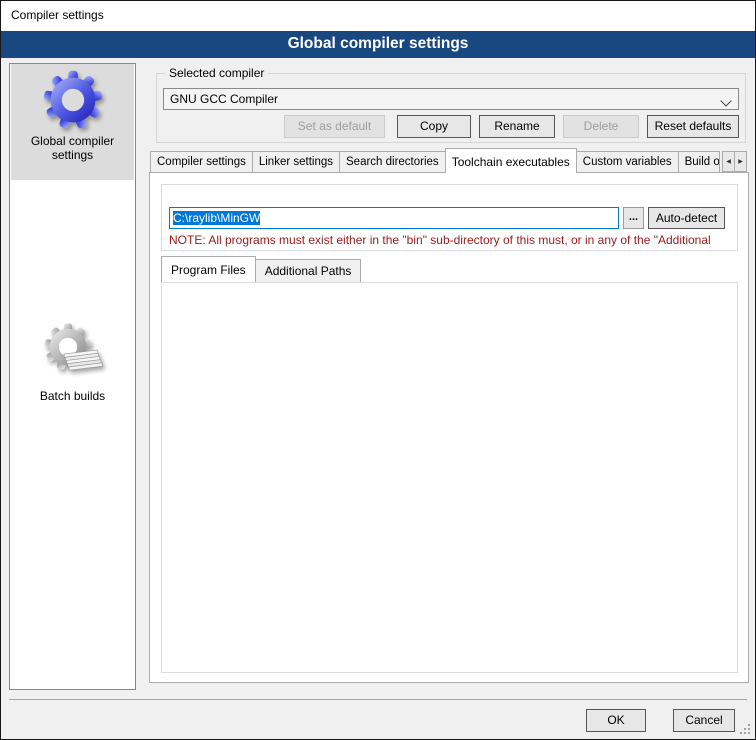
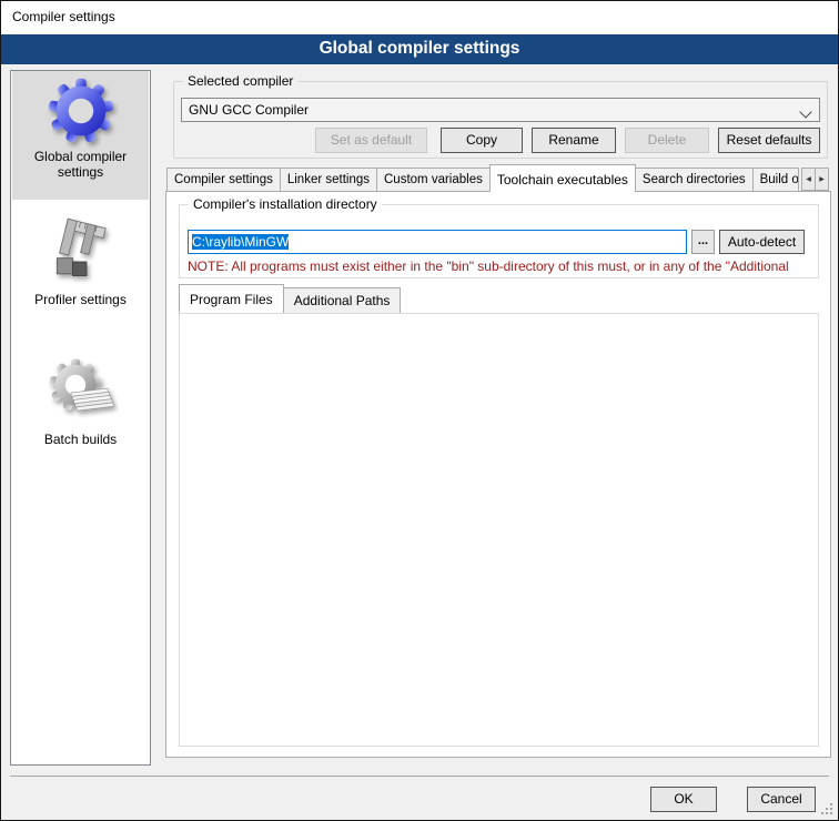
  Compiler settings
  Global compiler settings
  Global compiler settings
+ Profiler settings
  Batch builds
  Selected compiler
  GNU GCC Compiler
  Set as default
  Copy
  Rename
  Delete
  Reset defaults
  Compiler settings
  Linker settings
- Search directories
+ Custom variables
  Toolchain executables
- Custom variables
+ Search directories
+ Compiler's installation directory
  C:\raylib\MinGW
  ...
  Auto-detect
  NOTE: All programs must exist either in the "bin" sub-directory of this must, or in any of the "Additional
  Program Files
  Additional Paths
  OK
  Cancel
